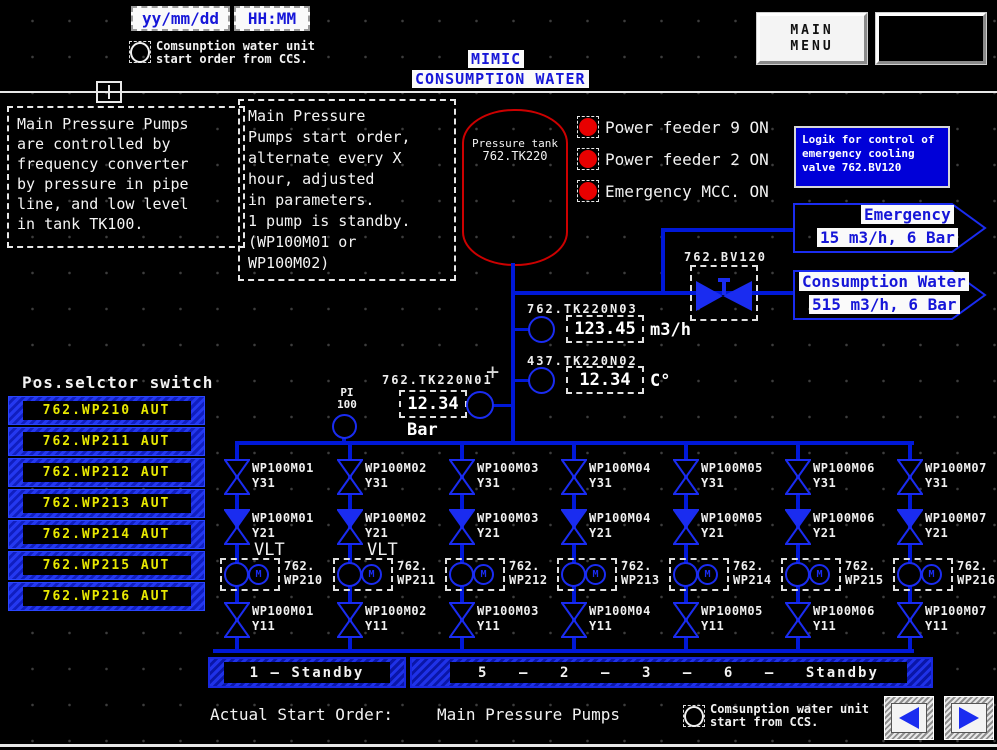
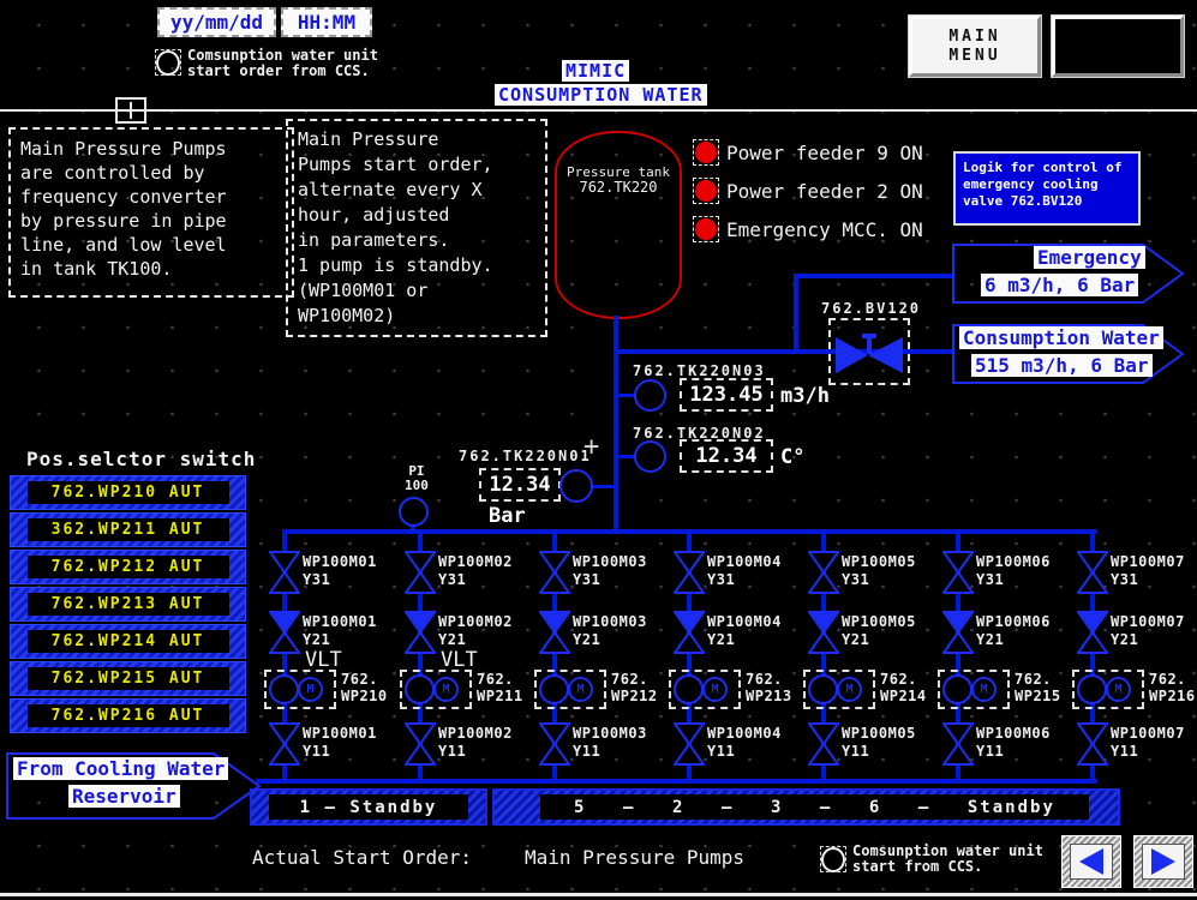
  yy/mm/dd
  HH:MM
  Comsunption water unit
  start order from CCS.
  MIMIC
  CONSUMPTION WATER
  MAIN
  MENU
  Main Pressure Pumps
  are controlled by
  frequency converter
  by pressure in pipe
  line, and low level
  in tank TK100.
  Main Pressure
  Pumps start order,
  alternate every X
  hour, adjusted
  in parameters.
  1 pump is standby.
  (WP100M01 or
  WP100M02)
  Pressure tank
  762.TK220
  Power feeder 9 ON
  Power feeder 2 ON
  Emergency MCC. ON
  Logik for control of
  emergency cooling
  valve 762.BV120
  762.BV120
  Emergency
- 15 m3/h, 6 Bar
+ 6 m3/h, 6 Bar
  Consumption Water
  515 m3/h, 6 Bar
  762.TK220N03
  123.45
  m3/h
- 437.TK220N02
+ 762.TK220N02
  12.34
  C°
  PI
  100
  762.TK220N01
  +
  12.34
  Bar
  Pos.selctor switch
  762.WP210 AUT
- 762.WP211 AUT
+ 362.WP211 AUT
  762.WP212 AUT
  762.WP213 AUT
  762.WP214 AUT
  762.WP215 AUT
  762.WP216 AUT
  WP100M01
  Y31
  WP100M01
  Y21
  VLT
  M
  762.
  WP210
  WP100M01
  Y11
  WP100M02
  Y31
  WP100M02
  Y21
  VLT
  M
  762.
  WP211
  WP100M02
  Y11
  WP100M03
  Y31
  WP100M03
  Y21
  M
  762.
  WP212
  WP100M03
  Y11
  WP100M04
  Y31
  WP100M04
  Y21
  M
  762.
  WP213
  WP100M04
  Y11
  WP100M05
  Y31
  WP100M05
  Y21
  M
  762.
  WP214
  WP100M05
  Y11
  WP100M06
  Y31
  WP100M06
  Y21
  M
  762.
  WP215
  WP100M06
  Y11
  WP100M07
  Y31
  WP100M07
  Y21
  M
  762.
  WP216
  WP100M07
  Y11
+ From Cooling Water
+ Reservoir
  1 — Standby
  5
  —
  2
  —
  3
  —
  6
  —
  Standby
  Actual Start Order:
  Main Pressure Pumps
  Comsunption water unit
  start from CCS.
